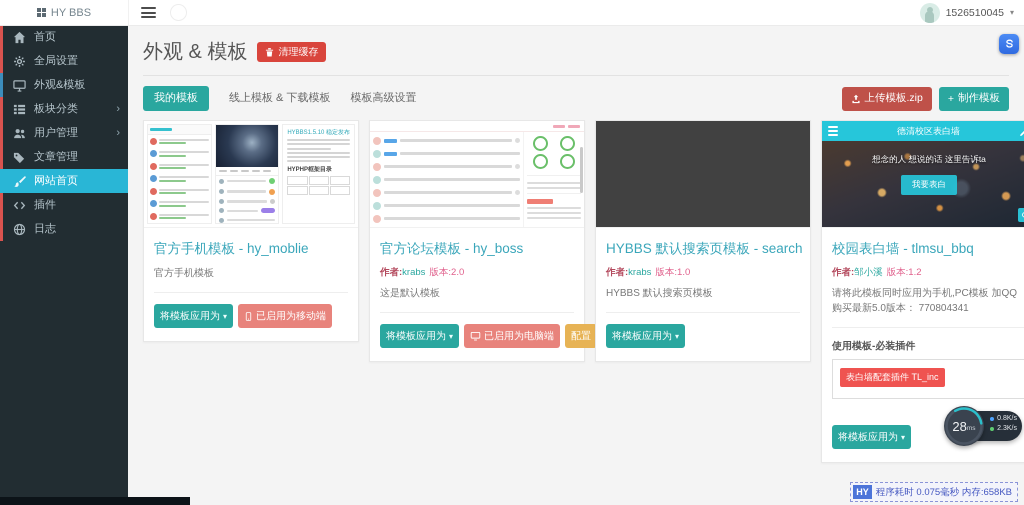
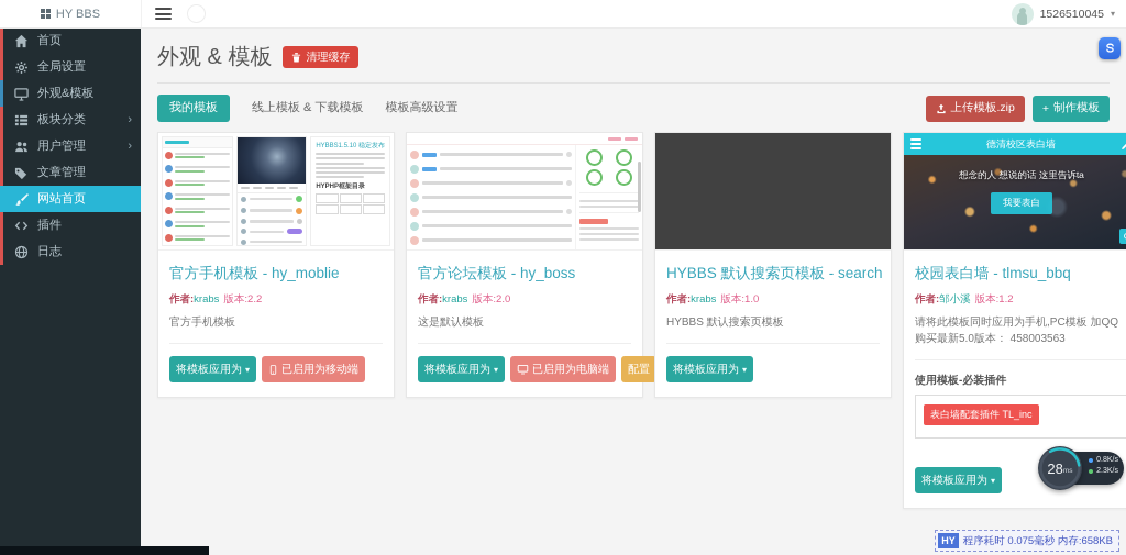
  HY BBS
  1526510045
  ▾
  首页
  全局设置
  外观&模板
  板块分类
  ›
  用户管理
  ›
  文章管理
  网站首页
  插件
  日志
  外观 & 模板
  清理缓存
  我的模板
  线上模板 & 下载模板
  模板高级设置
  上传模板.zip
  +
  制作模板
  官方手机模板 - hy_moblie
+ 作者:krabs 版本:2.2
  官方手机模板
  将模板应用为
  ▾
  已启用为移动端
  官方论坛模板 - hy_boss
  作者:krabs 版本:2.0
  这是默认模板
  将模板应用为
  ▾
  已启用为电脑端
  配置
  HYBBS 默认搜索页模板 - search
  作者:krabs 版本:1.0
  HYBBS 默认搜索页模板
  将模板应用为
  ▾
  德清校区表白墙
  想念的人 想说的话 这里告诉ta
  我要表白
  校园表白墙 - tlmsu_bbq
  作者:邹小溪 版本:1.2
- 请将此模板同时应用为手机,PC模板 加QQ购买最新5.0版本： 770804341
+ 请将此模板同时应用为手机,PC模板 加QQ购买最新5.0版本： 458003563
  使用模板-必装插件
  表白墙配套插件 TL_inc
  将模板应用为
  ▾
  28
  HY
  程序耗时 0.075毫秒 内存:658KB
